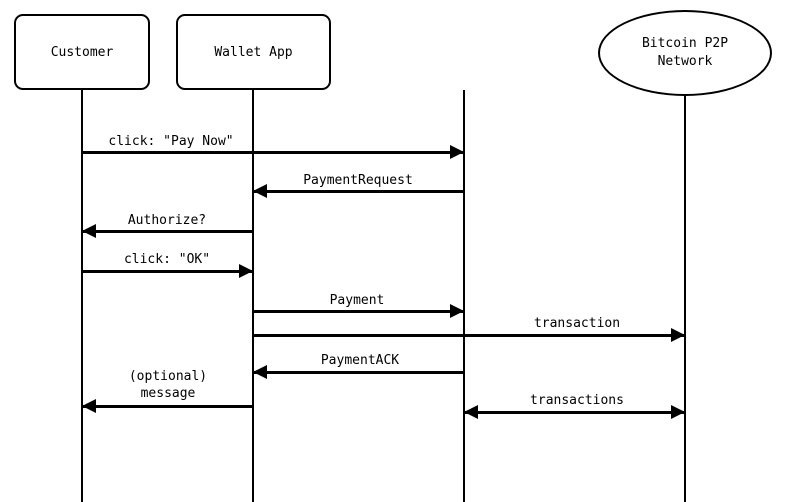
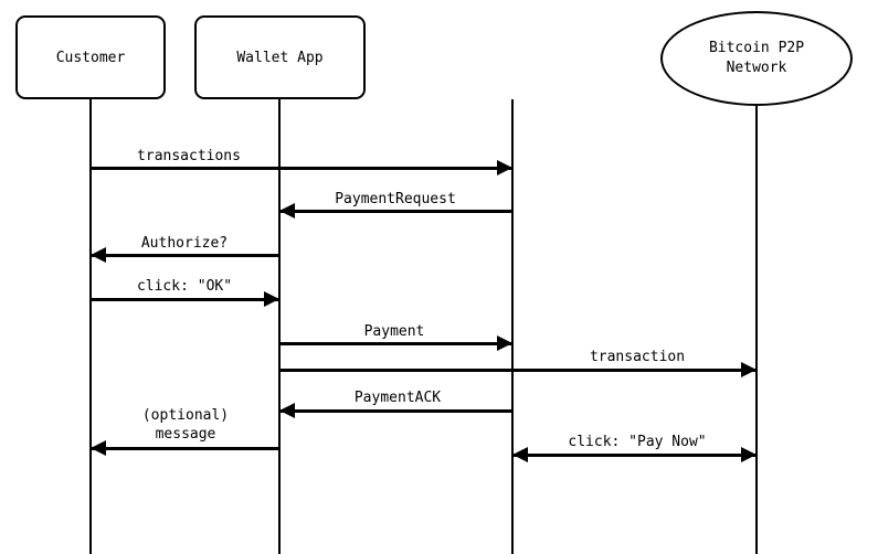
  Customer
  Wallet App
  Bitcoin P2P Network
- click: "Pay Now"
+ transactions
  PaymentRequest
  Authorize?
  click: "OK"
  Payment
  transaction
  PaymentACK
  (optional) message
- transactions
+ click: "Pay Now"
